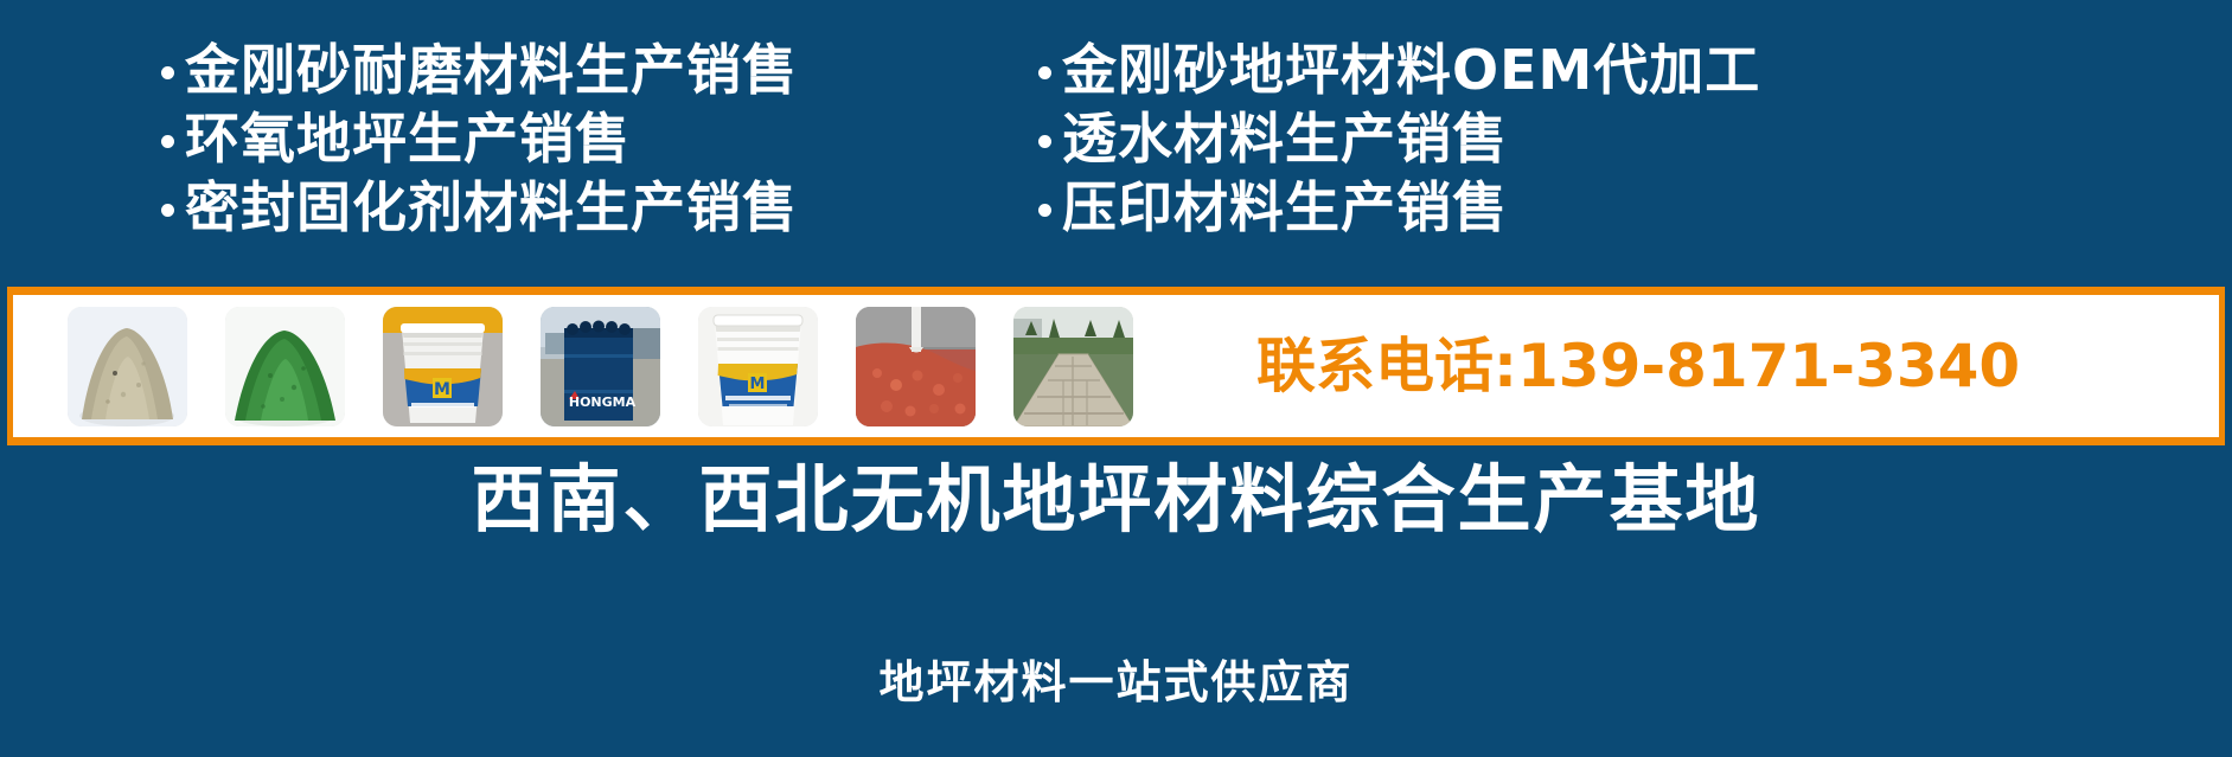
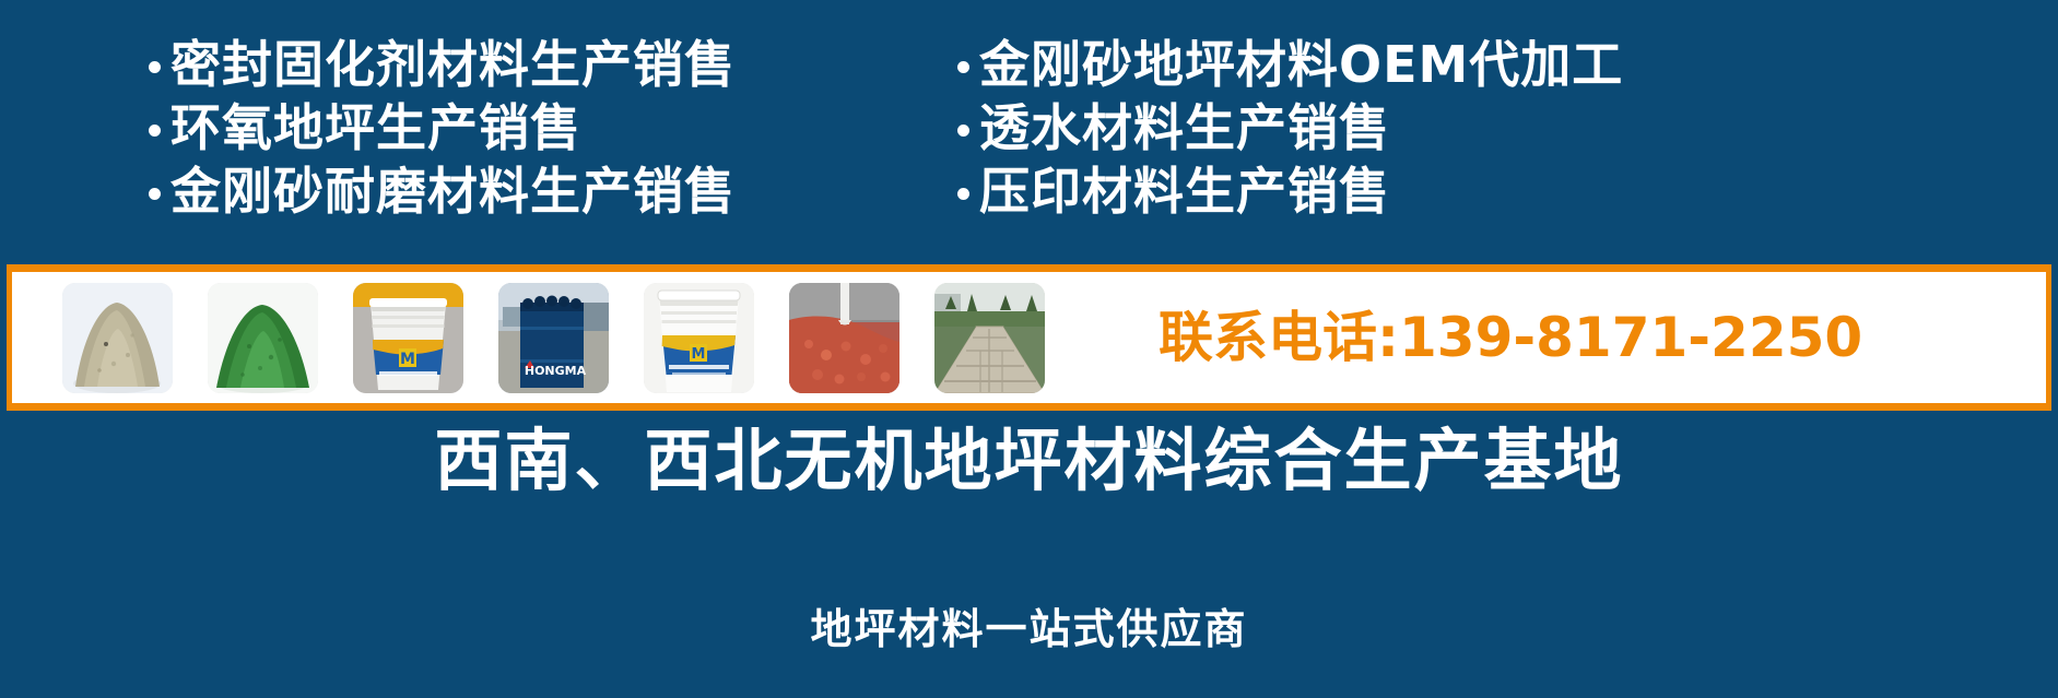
- 金刚砂耐磨材料生产销售
+ 密封固化剂材料生产销售
  环氧地坪生产销售
- 密封固化剂材料生产销售
+ 金刚砂耐磨材料生产销售
  金刚砂地坪材料OEM代加工
  透水材料生产销售
  压印材料生产销售
  M
  HONGMA
  M
- 联系电话:139-8171-3340
+ 联系电话:139-8171-2250
  西南、西北无机地坪材料综合生产基地
  地坪材料一站式供应商
